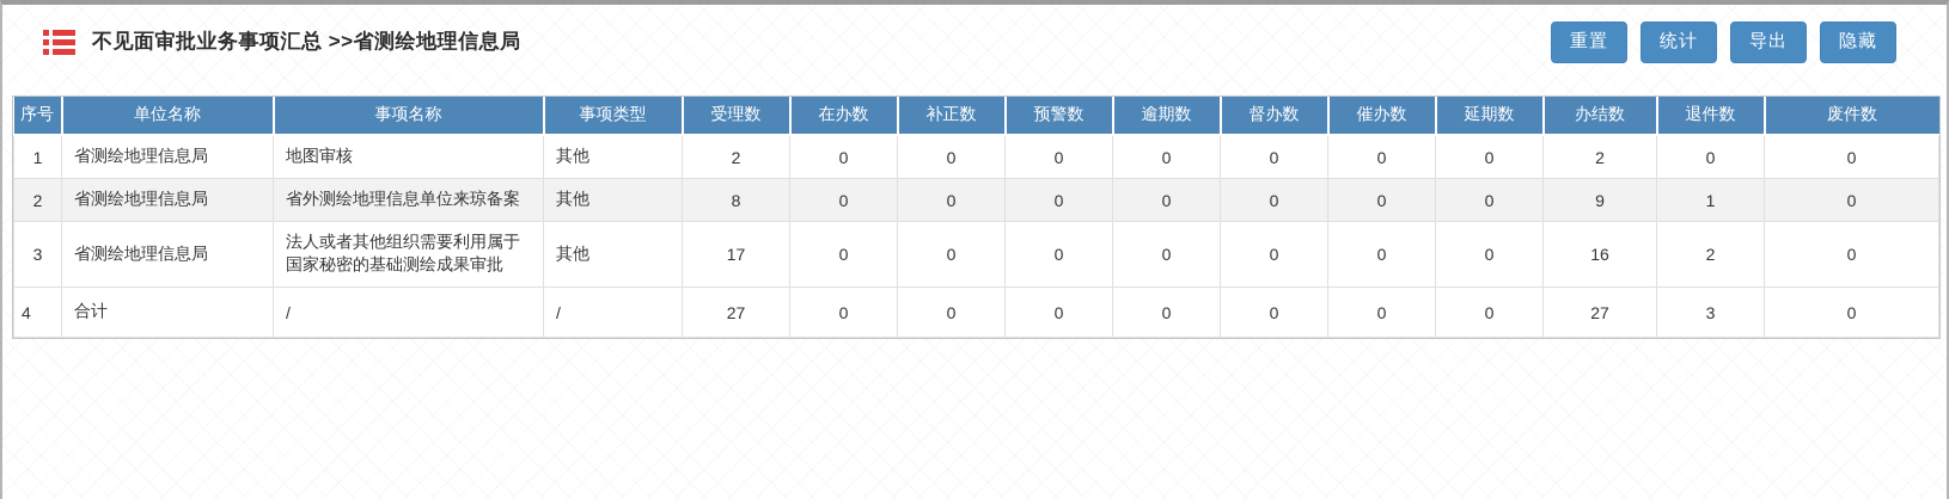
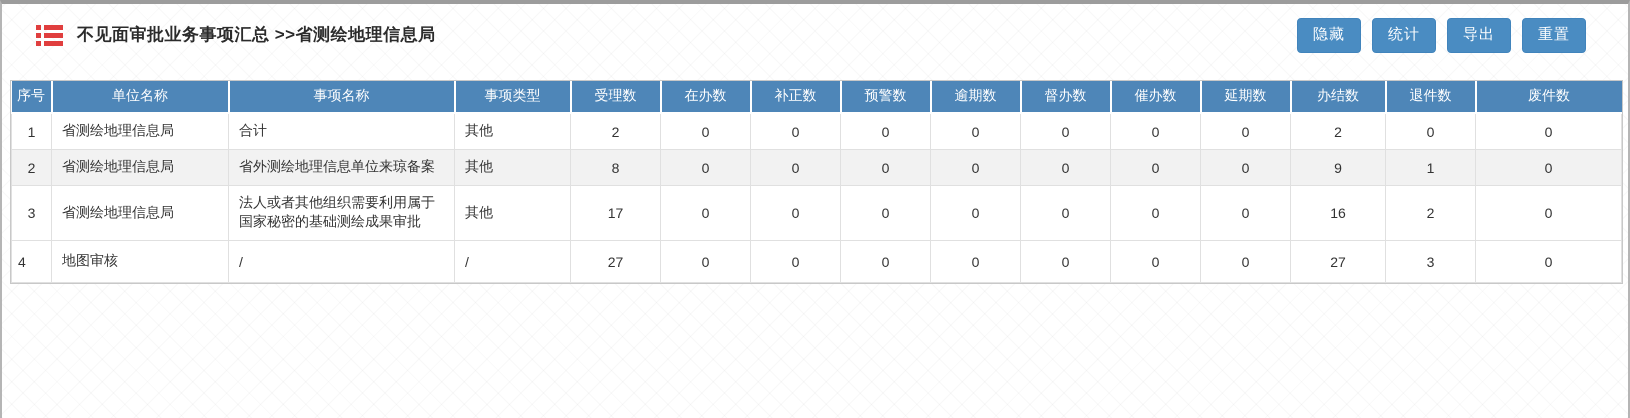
  不见面审批业务事项汇总 >>省测绘地理信息局
- 重置
+ 隐藏
  统计
  导出
- 隐藏
+ 重置
  序号	单位名称	事项名称	事项类型	受理数	在办数	补正数	预警数	逾期数	督办数	催办数	延期数	办结数	退件数	废件数
- 1	省测绘地理信息局	地图审核	其他	2	0	0	0	0	0	0	0	2	0	0
+ 1	省测绘地理信息局	合计	其他	2	0	0	0	0	0	0	0	2	0	0
  2	省测绘地理信息局	省外测绘地理信息单位来琼备案	其他	8	0	0	0	0	0	0	0	9	1	0
  3	省测绘地理信息局	法人或者其他组织需要利用属于国家秘密的基础测绘成果审批	其他	17	0	0	0	0	0	0	0	16	2	0
- 4	合计	/	/	27	0	0	0	0	0	0	0	27	3	0
+ 4	地图审核	/	/	27	0	0	0	0	0	0	0	27	3	0
